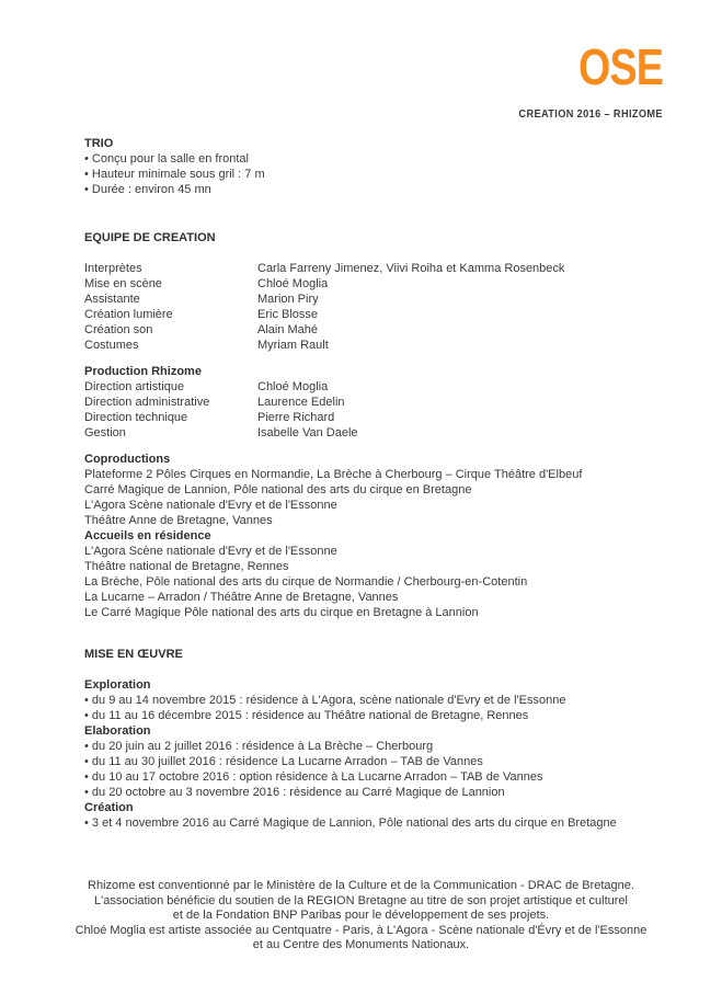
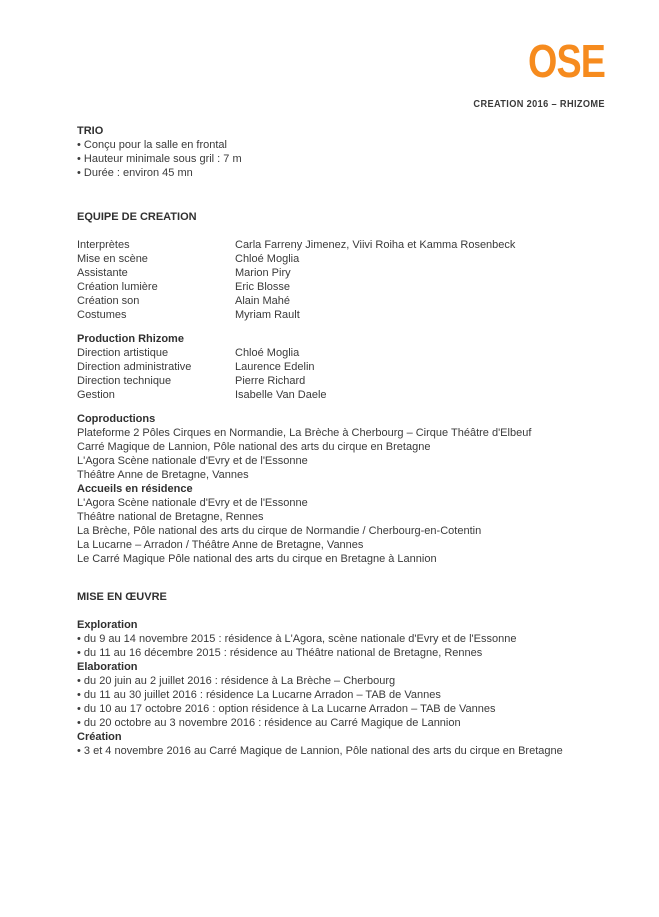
  OSE
  CREATION 2016 – RHIZOME
  TRIO
  • Conçu pour la salle en frontal
  • Hauteur minimale sous gril : 7 m
  • Durée : environ 45 mn
  EQUIPE DE CREATION
  Interprètes
  Carla Farreny Jimenez, Viivi Roiha et Kamma Rosenbeck
  Mise en scène
  Chloé Moglia
  Assistante
  Marion Piry
  Création lumière
  Eric Blosse
  Création son
  Alain Mahé
  Costumes
  Myriam Rault
  Production Rhizome
  Direction artistique
  Chloé Moglia
  Direction administrative
  Laurence Edelin
  Direction technique
  Pierre Richard
  Gestion
  Isabelle Van Daele
  Coproductions
  Plateforme 2 Pôles Cirques en Normandie, La Brèche à Cherbourg – Cirque Théâtre d'Elbeuf
  Carré Magique de Lannion, Pôle national des arts du cirque en Bretagne
  L'Agora Scène nationale d'Evry et de l'Essonne
  Théâtre Anne de Bretagne, Vannes
  Accueils en résidence
  L'Agora Scène nationale d'Evry et de l'Essonne
  Théâtre national de Bretagne, Rennes
  La Brèche, Pôle national des arts du cirque de Normandie / Cherbourg-en-Cotentin
  La Lucarne – Arradon / Théâtre Anne de Bretagne, Vannes
  Le Carré Magique Pôle national des arts du cirque en Bretagne à Lannion
  MISE EN ŒUVRE
  Exploration
  • du 9 au 14 novembre 2015 : résidence à L'Agora, scène nationale d'Evry et de l'Essonne
  • du 11 au 16 décembre 2015 : résidence au Théâtre national de Bretagne, Rennes
  Elaboration
  • du 20 juin au 2 juillet 2016 : résidence à La Brèche – Cherbourg
  • du 11 au 30 juillet 2016 : résidence La Lucarne Arradon – TAB de Vannes
  • du 10 au 17 octobre 2016 : option résidence à La Lucarne Arradon – TAB de Vannes
  • du 20 octobre au 3 novembre 2016 : résidence au Carré Magique de Lannion
  Création
  • 3 et 4 novembre 2016 au Carré Magique de Lannion, Pôle national des arts du cirque en Bretagne
- Rhizome est conventionné par le Ministère de la Culture et de la Communication - DRAC de Bretagne.
- L'association bénéficie du soutien de la REGION Bretagne au titre de son projet artistique et culturel
- et de la Fondation BNP Paribas pour le développement de ses projets.
- Chloé Moglia est artiste associée au Centquatre - Paris, à L'Agora - Scène nationale d'Évry et de l'Essonne
- et au Centre des Monuments Nationaux.
